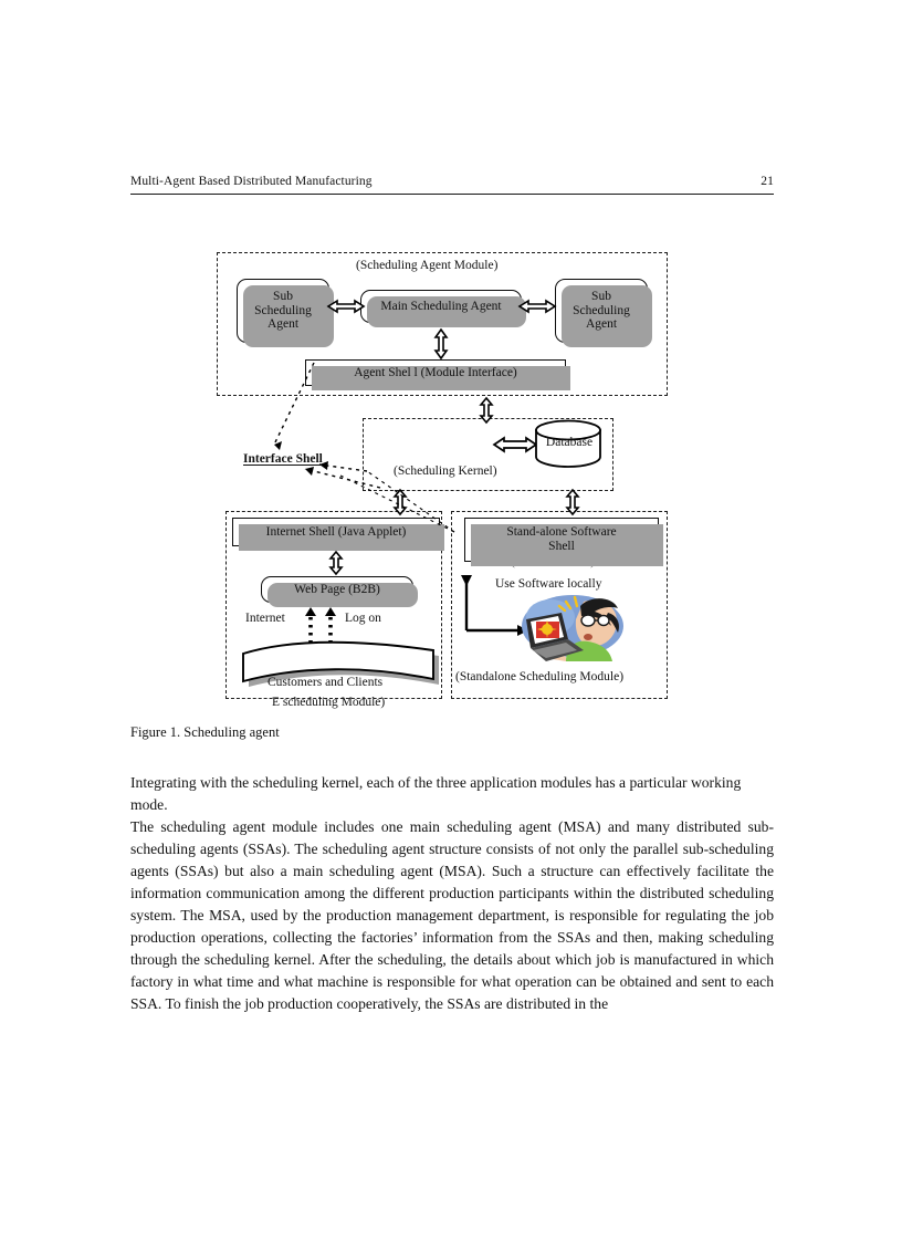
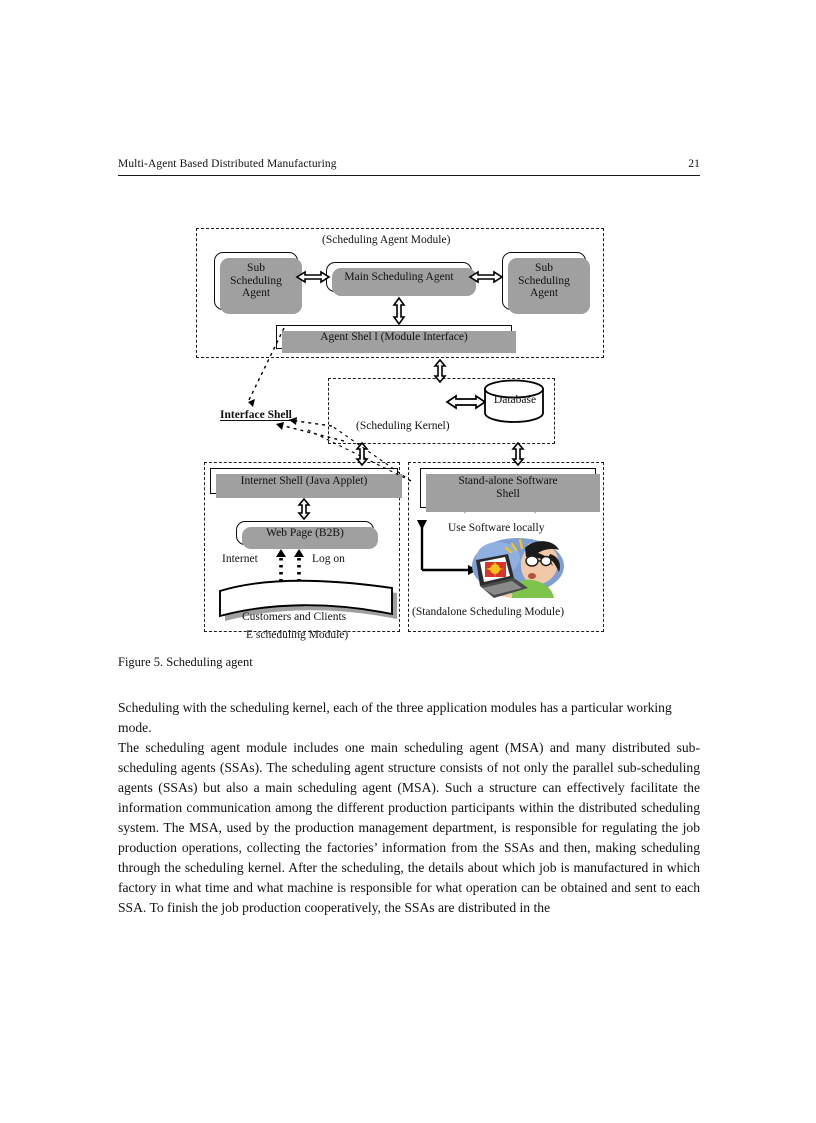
  Multi-Agent Based Distributed Manufacturing
  21
  (Scheduling Agent Module)
  Sub
  Scheduling
  Agent
  Main Scheduling Agent
  Sub
  Scheduling
  Agent
  Agent Shel l (Module Interface)
  Database
  (Scheduling Kernel)
  Interface Shell
  Internet Shell (Java Applet)
  Web Page (B2B)
  Internet
  Log on
  Customers and Clients
  E scheduling Module)
  Stand-alone Software
  Shell
  Use Software locally
  (Standalone Scheduling Module)
- Figure 1. Scheduling agent
+ Figure 5. Scheduling agent
- Integrating with the scheduling kernel, each of the three application modules has a particular working mode.
+ Scheduling with the scheduling kernel, each of the three application modules has a particular working mode.
  The scheduling agent module includes one main scheduling agent (MSA) and many distributed sub-scheduling agents (SSAs). The scheduling agent structure consists of not only the parallel sub-scheduling agents (SSAs) but also a main scheduling agent (MSA). Such a structure can effectively facilitate the information communication among the different production participants within the distributed scheduling system. The MSA, used by the production management department, is responsible for regulating the job production operations, collecting the factories’ information from the SSAs and then, making scheduling through the scheduling kernel. After the scheduling, the details about which job is manufactured in which factory in what time and what machine is responsible for what operation can be obtained and sent to each SSA. To finish the job production cooperatively, the SSAs are distributed in the
